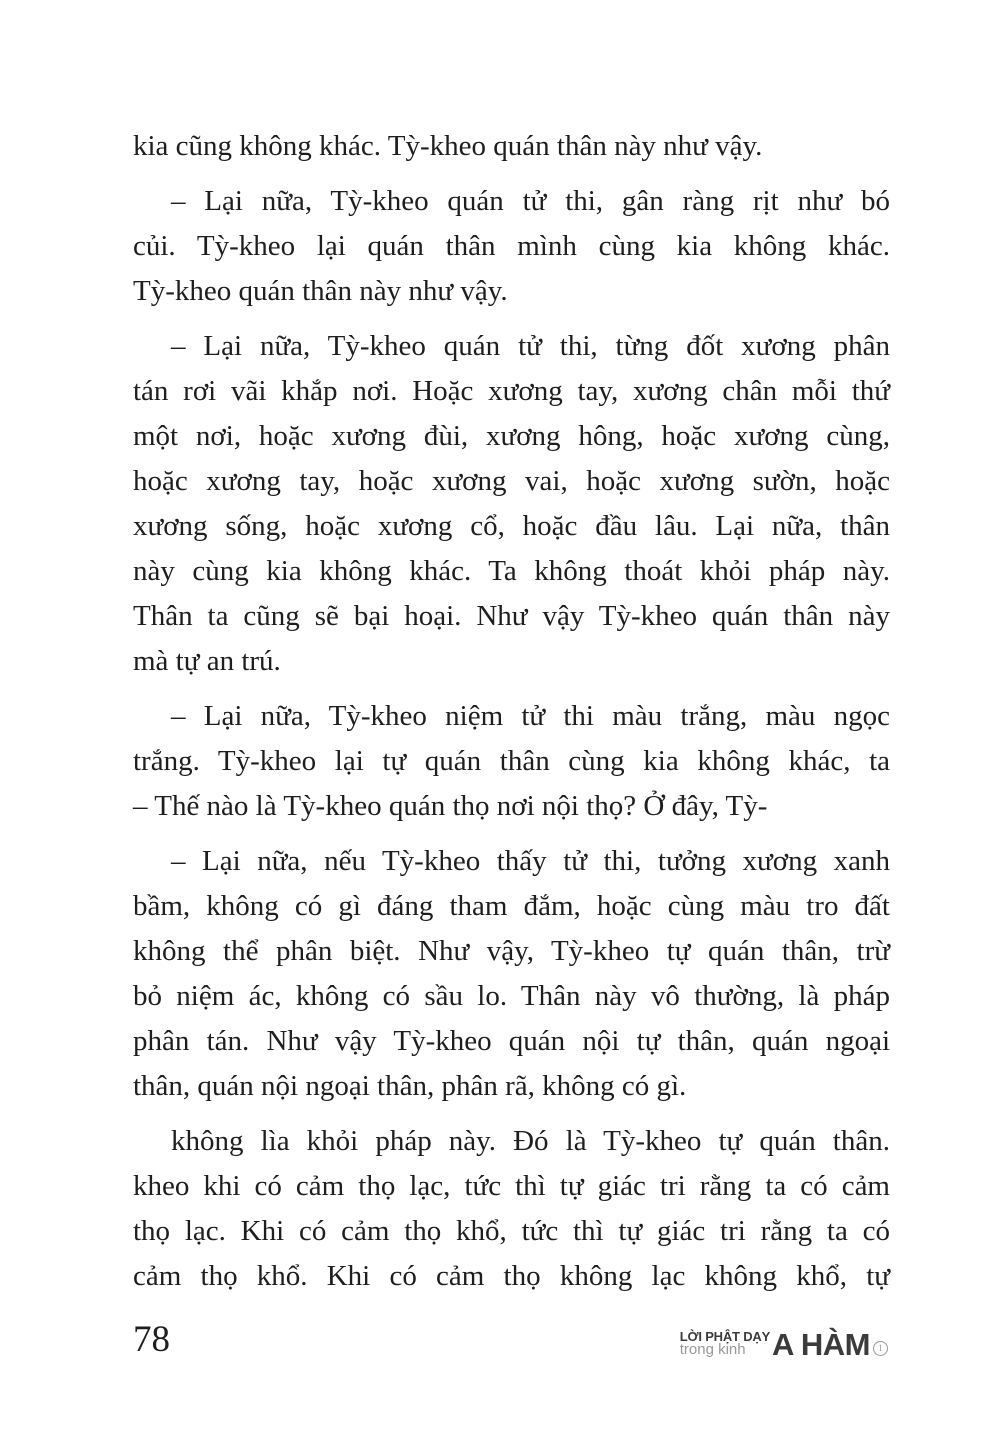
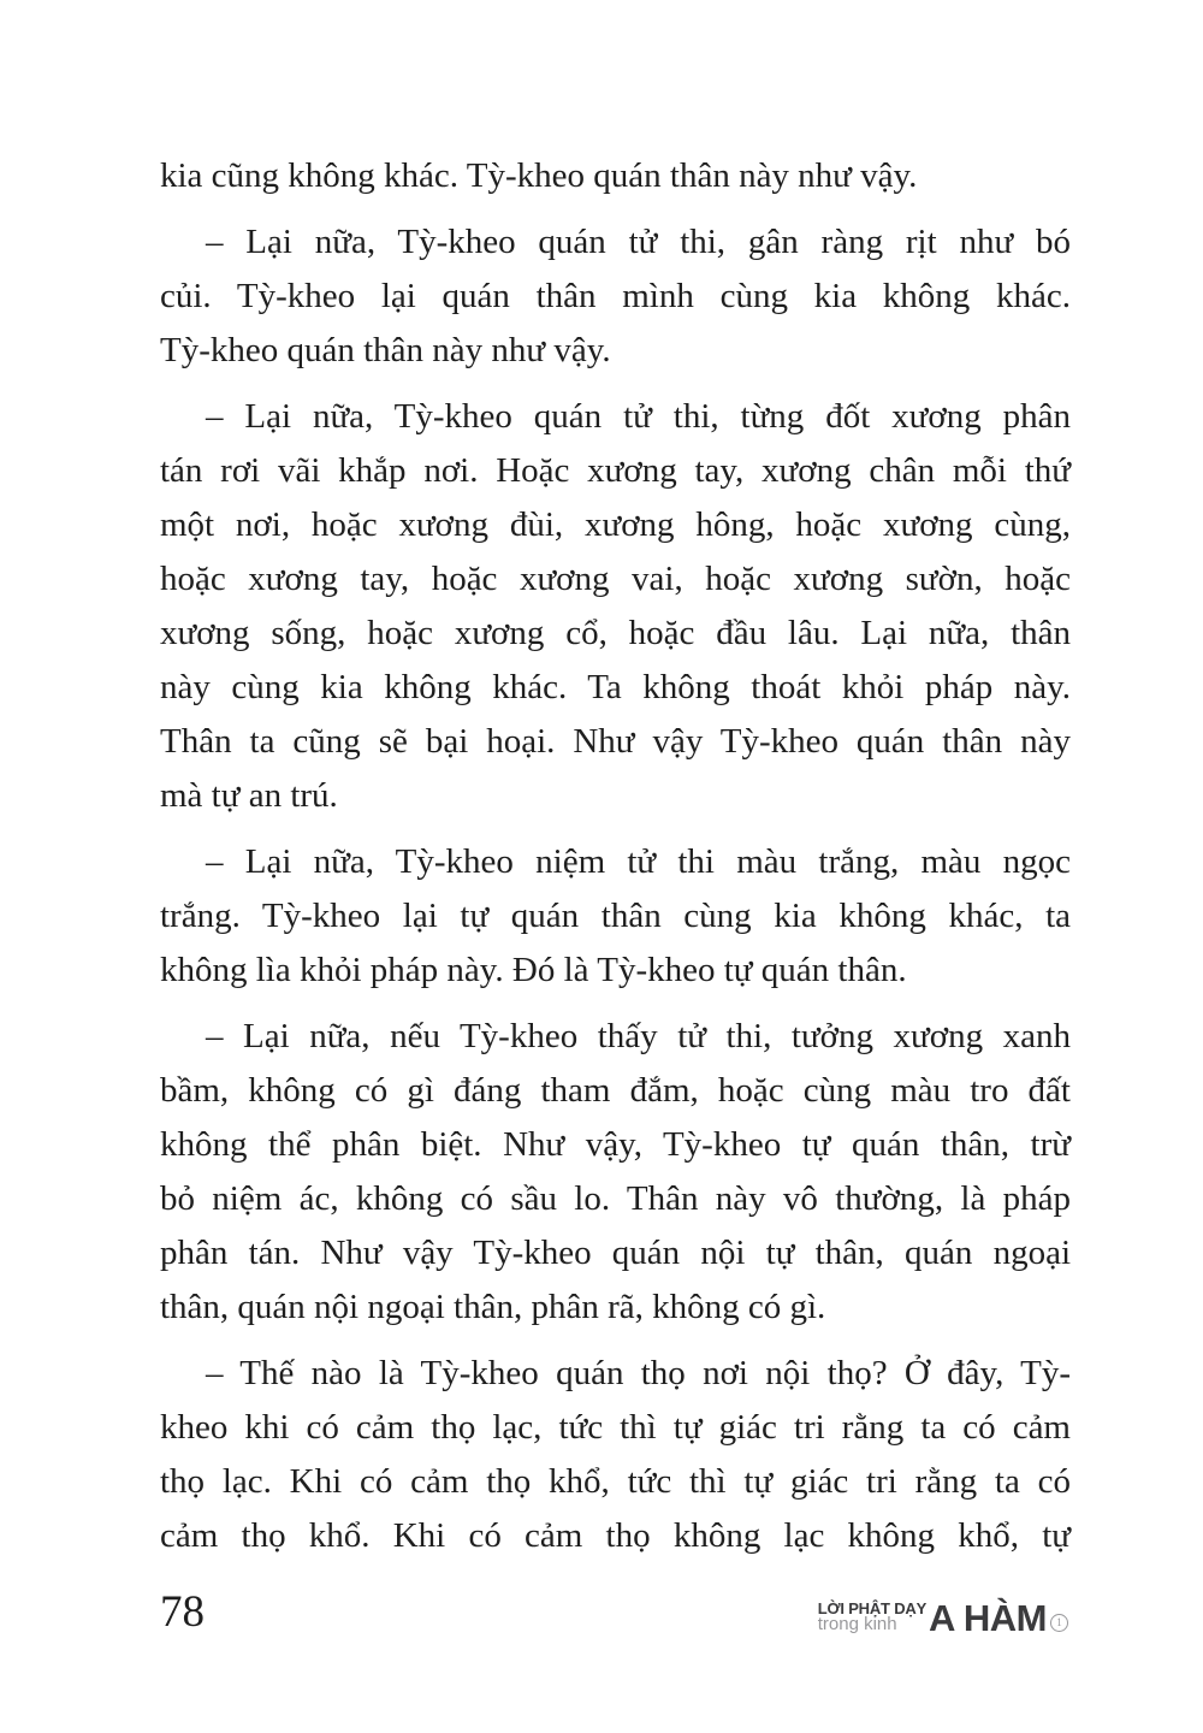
  kia cũng không khác. Tỳ-kheo quán thân này như vậy.
  – Lại nữa, Tỳ-kheo quán tử thi, gân ràng rịt như bó
  củi. Tỳ-kheo lại quán thân mình cùng kia không khác.
  Tỳ-kheo quán thân này như vậy.
  – Lại nữa, Tỳ-kheo quán tử thi, từng đốt xương phân
  tán rơi vãi khắp nơi. Hoặc xương tay, xương chân mỗi thứ
  một nơi, hoặc xương đùi, xương hông, hoặc xương cùng,
  hoặc xương tay, hoặc xương vai, hoặc xương sườn, hoặc
  xương sống, hoặc xương cổ, hoặc đầu lâu. Lại nữa, thân
  này cùng kia không khác. Ta không thoát khỏi pháp này.
  Thân ta cũng sẽ bại hoại. Như vậy Tỳ-kheo quán thân này
  mà tự an trú.
  – Lại nữa, Tỳ-kheo niệm tử thi màu trắng, màu ngọc
  trắng. Tỳ-kheo lại tự quán thân cùng kia không khác, ta
- – Thế nào là Tỳ-kheo quán thọ nơi nội thọ? Ở đây, Tỳ-
+ không lìa khỏi pháp này. Đó là Tỳ-kheo tự quán thân.
  – Lại nữa, nếu Tỳ-kheo thấy tử thi, tưởng xương xanh
  bầm, không có gì đáng tham đắm, hoặc cùng màu tro đất
  không thể phân biệt. Như vậy, Tỳ-kheo tự quán thân, trừ
  bỏ niệm ác, không có sầu lo. Thân này vô thường, là pháp
  phân tán. Như vậy Tỳ-kheo quán nội tự thân, quán ngoại
  thân, quán nội ngoại thân, phân rã, không có gì.
- không lìa khỏi pháp này. Đó là Tỳ-kheo tự quán thân.
+ – Thế nào là Tỳ-kheo quán thọ nơi nội thọ? Ở đây, Tỳ-
  kheo khi có cảm thọ lạc, tức thì tự giác tri rằng ta có cảm
  thọ lạc. Khi có cảm thọ khổ, tức thì tự giác tri rằng ta có
  cảm thọ khổ. Khi có cảm thọ không lạc không khổ, tự
  78
  LỜI PHẬT DẠY
  trong kinh
  A HÀM
  1
